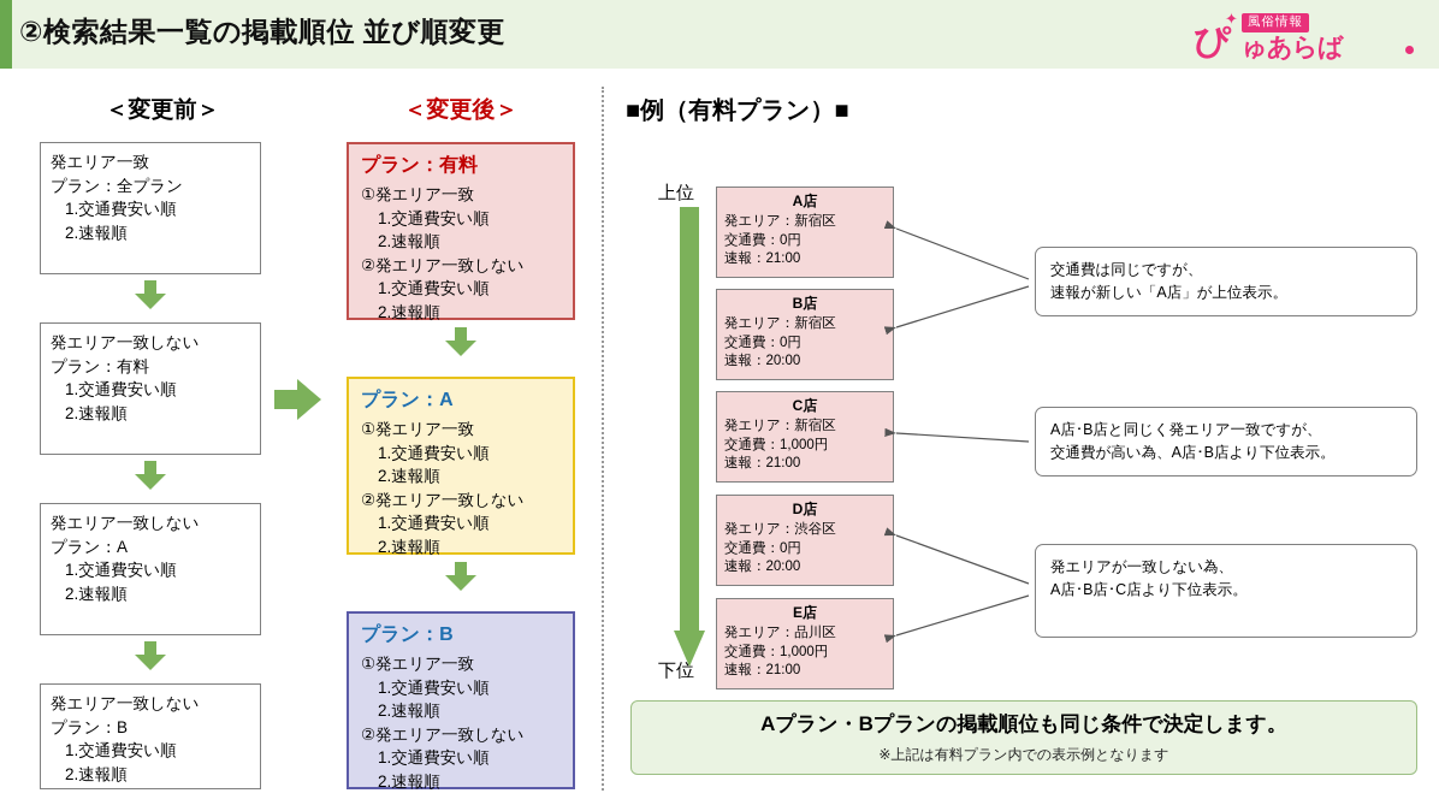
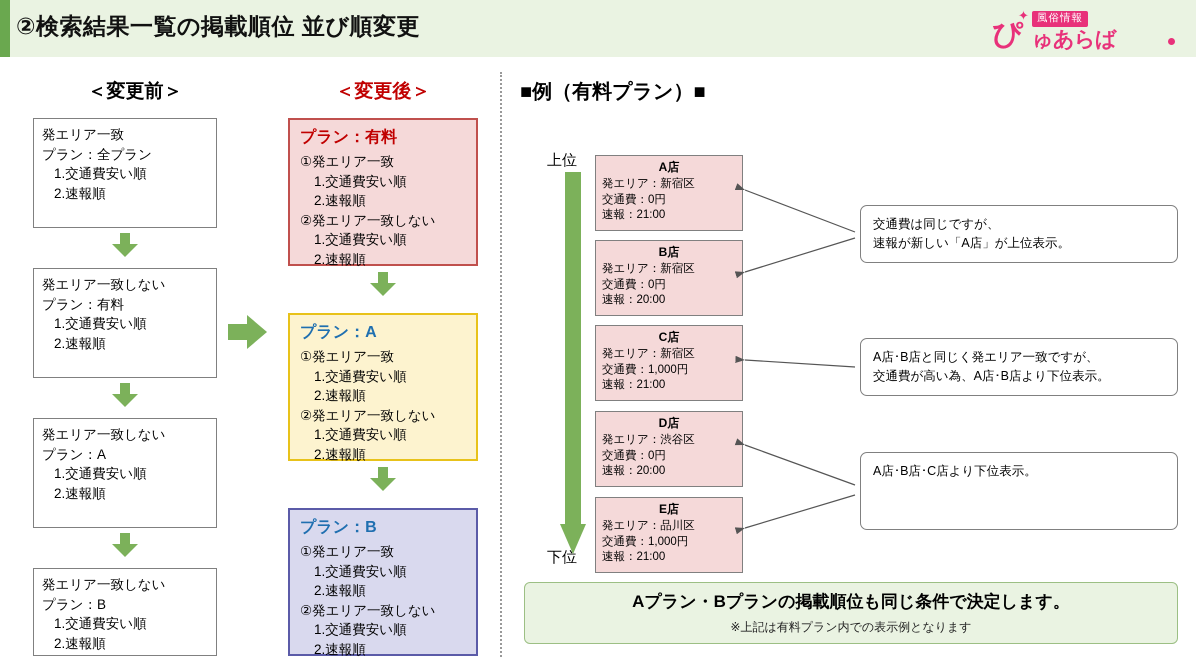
  ②検索結果一覧の掲載順位 並び順変更
  ✦
  ぴ
  風俗情報
  ゅあらば
  ＜変更前＞
  ＜変更後＞
  発エリア一致
  プラン：全プラン
  1.交通費安い順
  2.速報順
  発エリア一致しない
  プラン：有料
  1.交通費安い順
  2.速報順
  発エリア一致しない
  プラン：A
  1.交通費安い順
  2.速報順
  発エリア一致しない
  プラン：B
  1.交通費安い順
  2.速報順
  プラン：有料
  ①発エリア一致
  1.交通費安い順
  2.速報順
  ②発エリア一致しない
  1.交通費安い順
  2.速報順
  プラン：A
  ①発エリア一致
  1.交通費安い順
  2.速報順
  ②発エリア一致しない
  1.交通費安い順
  2.速報順
  プラン：B
  ①発エリア一致
  1.交通費安い順
  2.速報順
  ②発エリア一致しない
  1.交通費安い順
  2.速報順
  ■例（有料プラン）■
  上位
  下位
  A店
  発エリア：新宿区
  交通費：0円
  速報：21:00
  B店
  発エリア：新宿区
  交通費：0円
  速報：20:00
  C店
  発エリア：新宿区
  交通費：1,000円
  速報：21:00
  D店
  発エリア：渋谷区
  交通費：0円
  速報：20:00
  E店
  発エリア：品川区
  交通費：1,000円
  速報：21:00
  交通費は同じですが、
  速報が新しい「A店」が上位表示。
  A店･B店と同じく発エリア一致ですが、
  交通費が高い為、A店･B店より下位表示。
- 発エリアが一致しない為、
  A店･B店･C店より下位表示。
  Aプラン・Bプランの掲載順位も同じ条件で決定します。
  ※上記は有料プラン内での表示例となります
